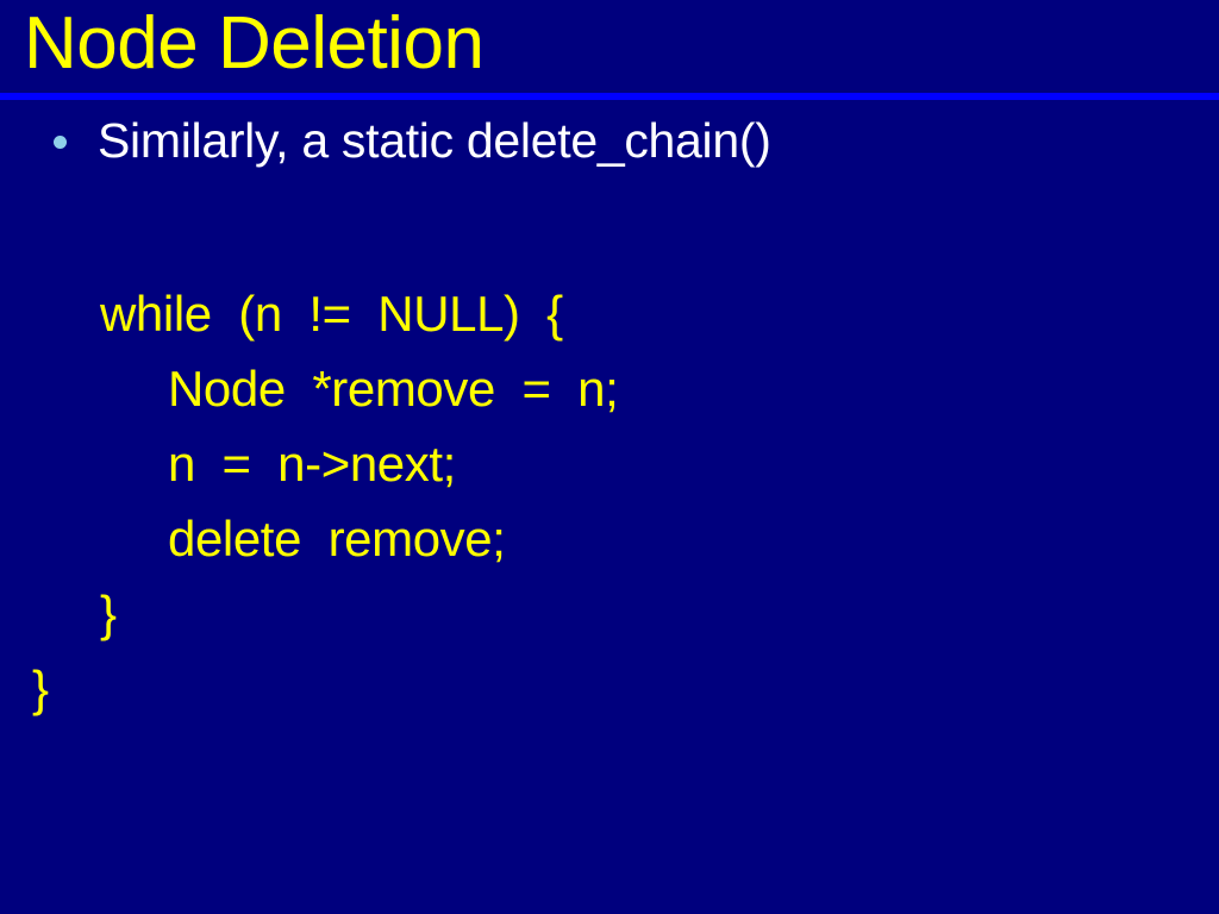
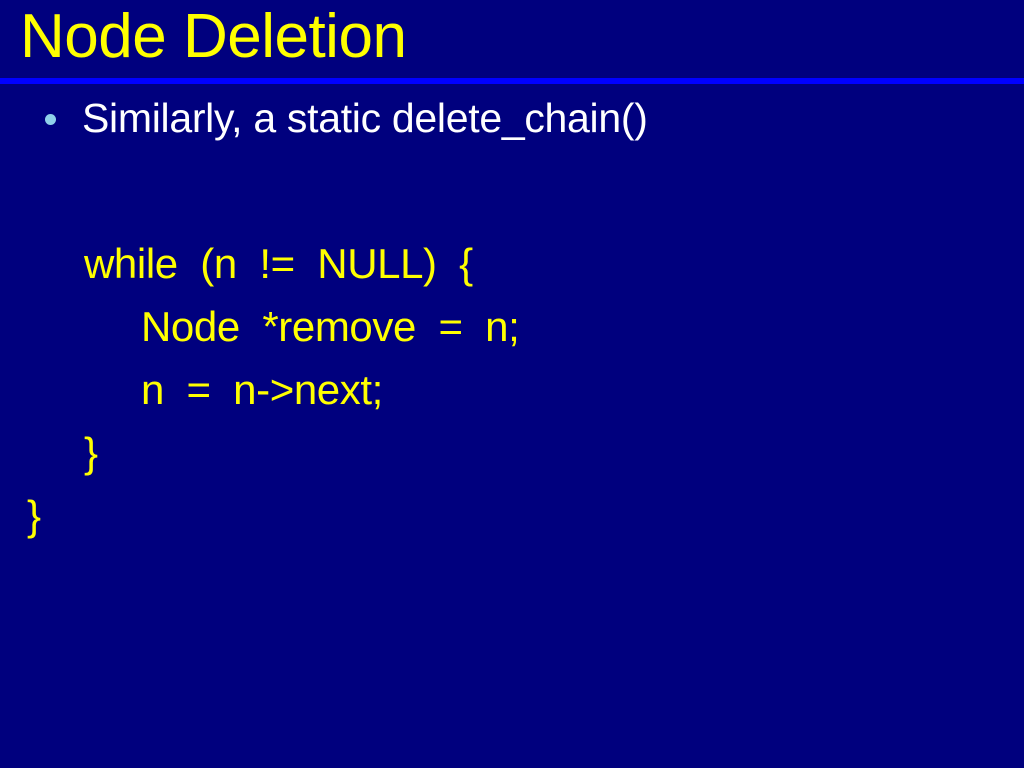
  Node Deletion
  Similarly, a static delete_chain()
  while (n != NULL) {
  Node *remove = n;
  n = n->next;
- delete remove;
  }
  }
